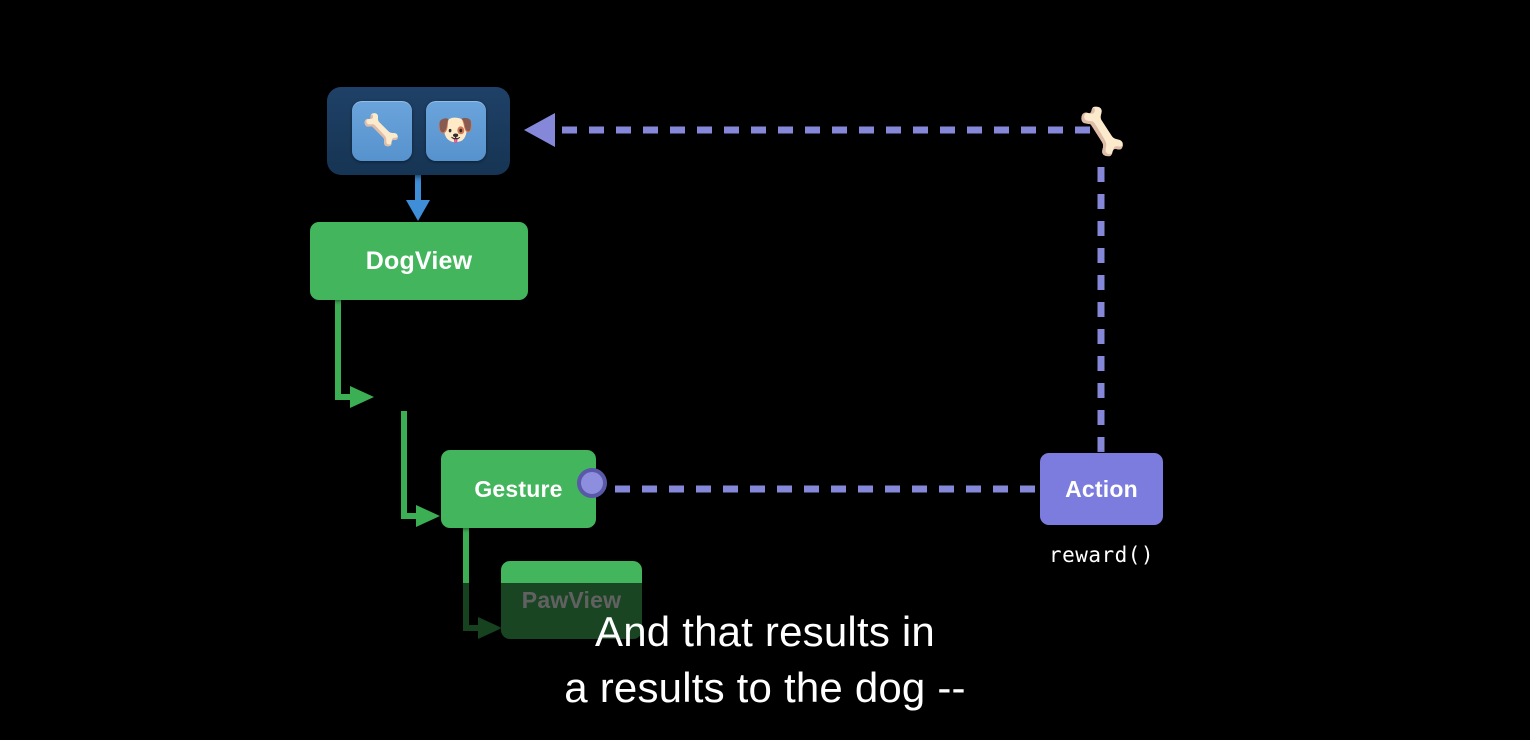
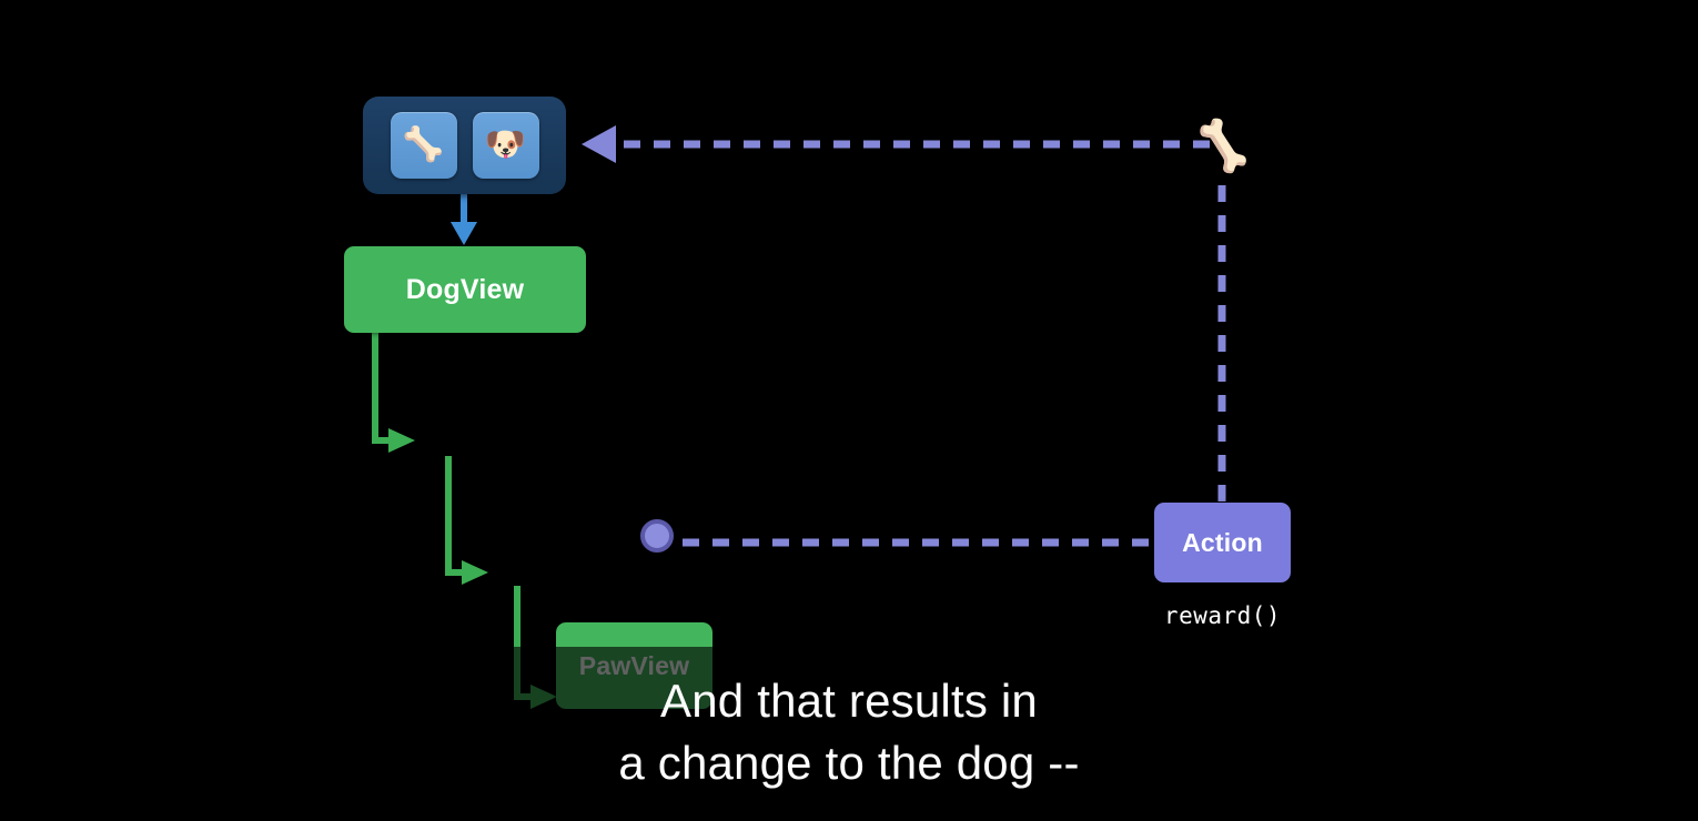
  🦴
  🐶
  DogView
- Gesture
  PawView
  Action
  reward()
  And that results in
- a results to the dog --
+ a change to the dog --
